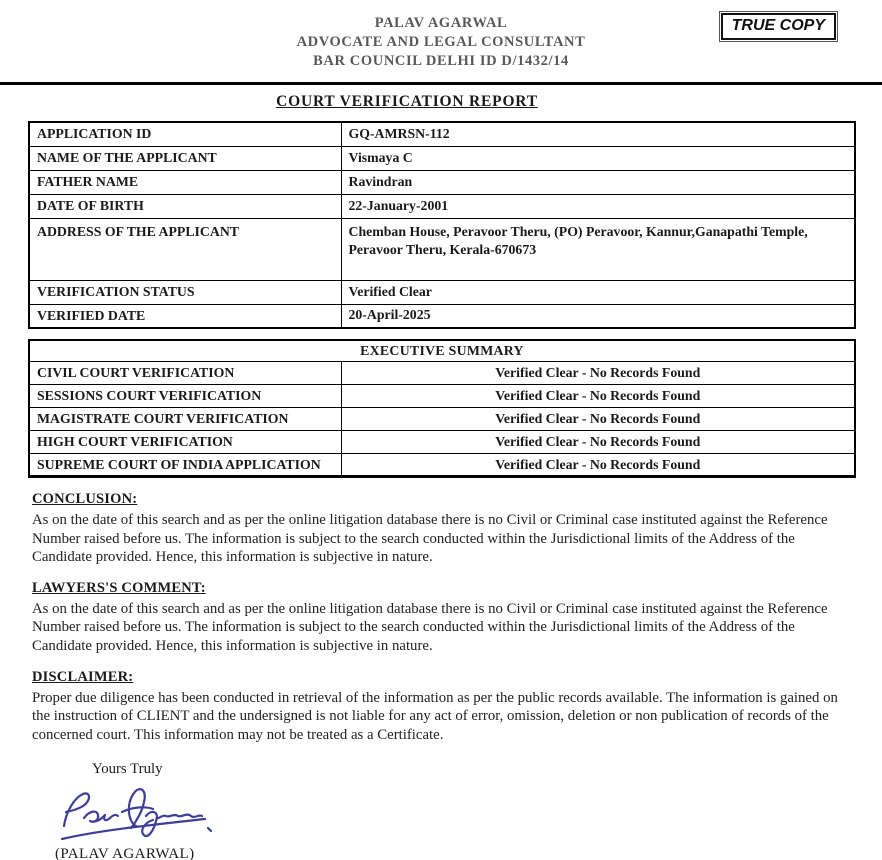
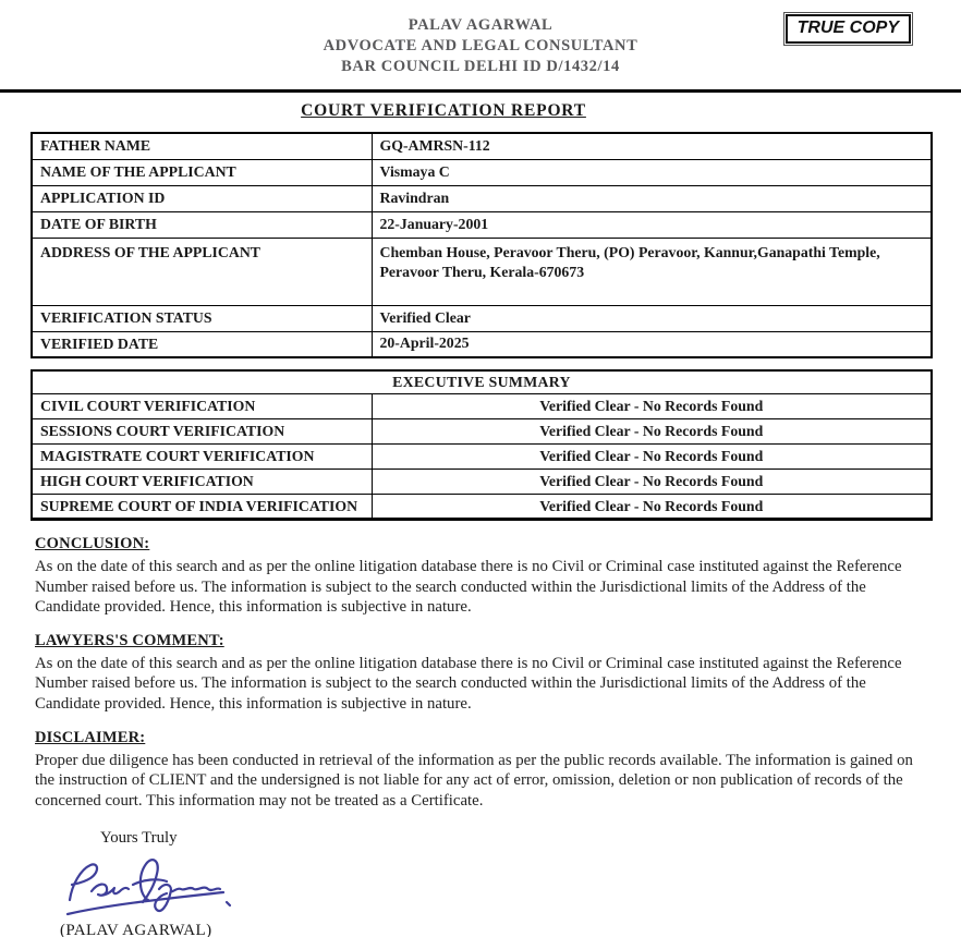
  PALAV AGARWAL
  ADVOCATE AND LEGAL CONSULTANT
  BAR COUNCIL DELHI ID D/1432/14
  TRUE COPY
  COURT VERIFICATION REPORT
- APPLICATION ID	GQ-AMRSN-112
+ FATHER NAME	GQ-AMRSN-112
  NAME OF THE APPLICANT	Vismaya C
- FATHER NAME	Ravindran
+ APPLICATION ID	Ravindran
  DATE OF BIRTH	22-January-2001
  ADDRESS OF THE APPLICANT	Chemban House, Peravoor Theru, (PO) Peravoor, Kannur,Ganapathi Temple, Peravoor Theru, Kerala-670673
  VERIFICATION STATUS	Verified Clear
  VERIFIED DATE	20-April-2025
  EXECUTIVE SUMMARY
  CIVIL COURT VERIFICATION	Verified Clear - No Records Found
  SESSIONS COURT VERIFICATION	Verified Clear - No Records Found
  MAGISTRATE COURT VERIFICATION	Verified Clear - No Records Found
  HIGH COURT VERIFICATION	Verified Clear - No Records Found
- SUPREME COURT OF INDIA APPLICATION	Verified Clear - No Records Found
+ SUPREME COURT OF INDIA VERIFICATION	Verified Clear - No Records Found
  CONCLUSION:
  As on the date of this search and as per the online litigation database there is no Civil or Criminal case instituted against the Reference Number raised before us. The information is subject to the search conducted within the Jurisdictional limits of the Address of the Candidate provided. Hence, this information is subjective in nature.
  LAWYERS'S COMMENT:
  As on the date of this search and as per the online litigation database there is no Civil or Criminal case instituted against the Reference Number raised before us. The information is subject to the search conducted within the Jurisdictional limits of the Address of the Candidate provided. Hence, this information is subjective in nature.
  DISCLAIMER:
  Proper due diligence has been conducted in retrieval of the information as per the public records available. The information is gained on the instruction of CLIENT and the undersigned is not liable for any act of error, omission, deletion or non publication of records of the concerned court. This information may not be treated as a Certificate.
  Yours Truly
  (PALAV AGARWAL)
